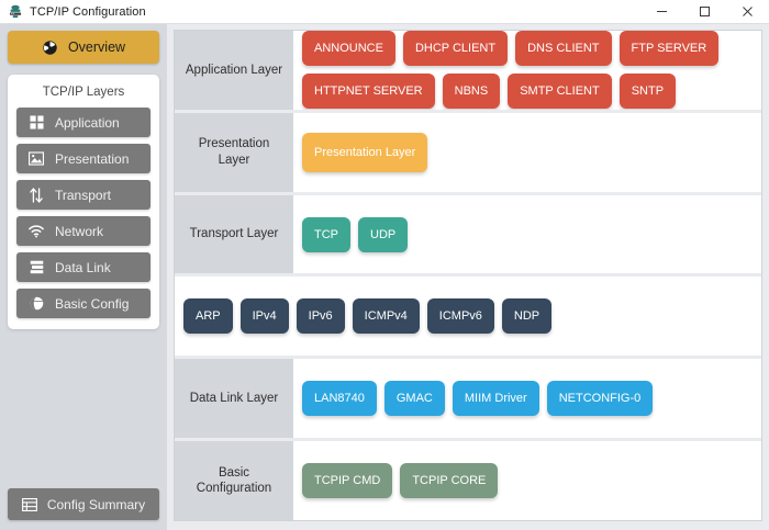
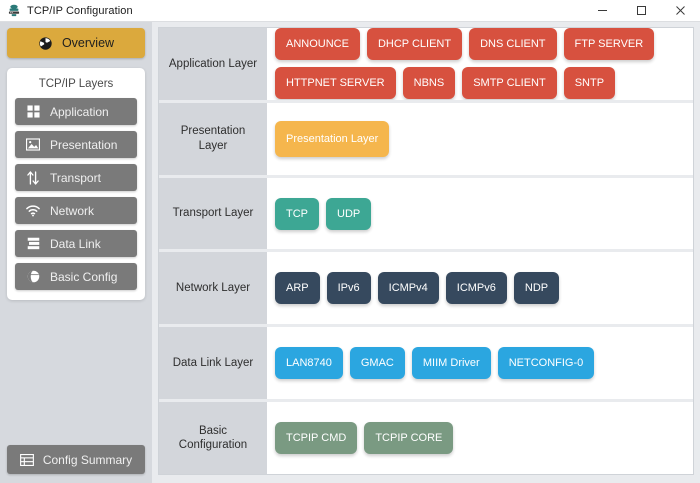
  TCP/IP Configuration
  Overview
  TCP/IP Layers
  Application
  Presentation
  Transport
  Network
  Data Link
  Basic Config
  Config Summary
  Application Layer
  ANNOUNCE
  DHCP CLIENT
  DNS CLIENT
  FTP SERVER
  HTTPNET SERVER
  NBNS
  SMTP CLIENT
  SNTP
  Presentation Layer
  Presentation Layer
  Transport Layer
  TCP
  UDP
+ Network Layer
  ARP
- IPv4
  IPv6
  ICMPv4
  ICMPv6
  NDP
  Data Link Layer
  LAN8740
  GMAC
  MIIM Driver
  NETCONFIG-0
  Basic Configuration
  TCPIP CMD
  TCPIP CORE
